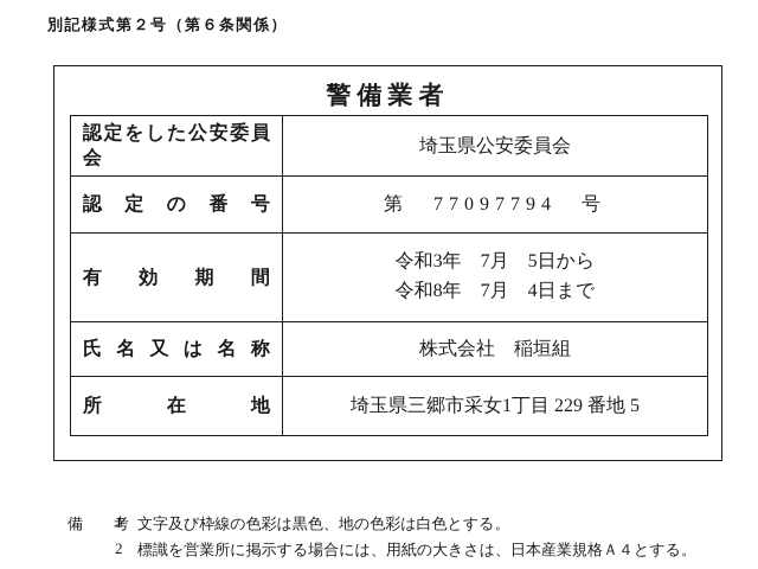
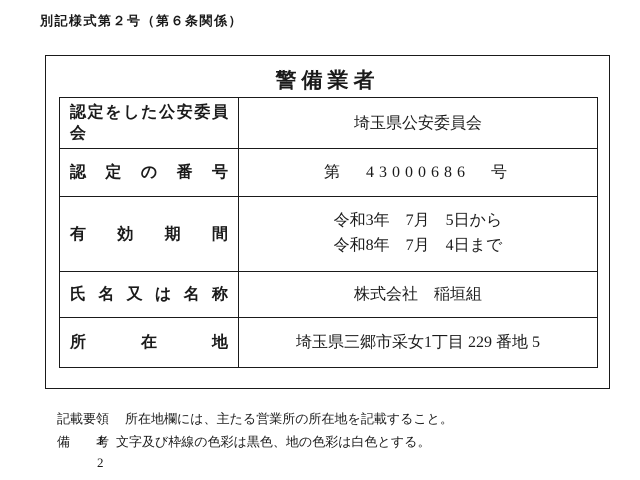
  別記様式第２号（第６条関係）
  警備業者
  認定をした公安委員会	埼玉県公安委員会
- 認定の番号	第 77097794 号
+ 認定の番号	第 43000686 号
  有効期間	令和3年 7月 5日から 令和8年 7月 4日まで
  氏名又は名称	株式会社 稲垣組
  所在地	埼玉県三郷市采女1丁目 229 番地 5
+ 記載要領
+ 所在地欄には、主たる営業所の所在地を記載すること。
  備 考
  1
  文字及び枠線の色彩は黒色、地の色彩は白色とする。
  2
- 標識を営業所に掲示する場合には、用紙の大きさは、日本産業規格Ａ４とする。
